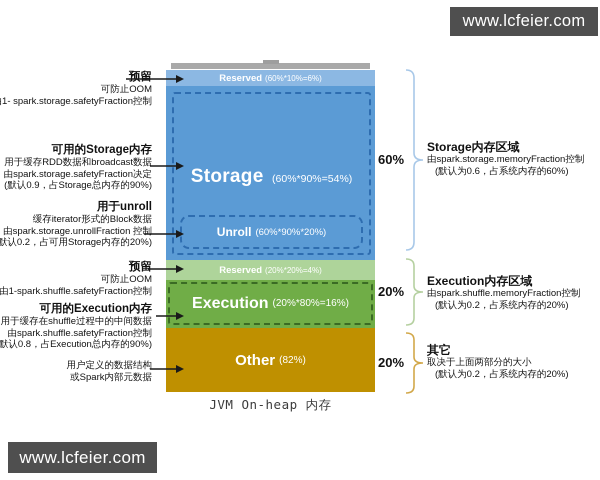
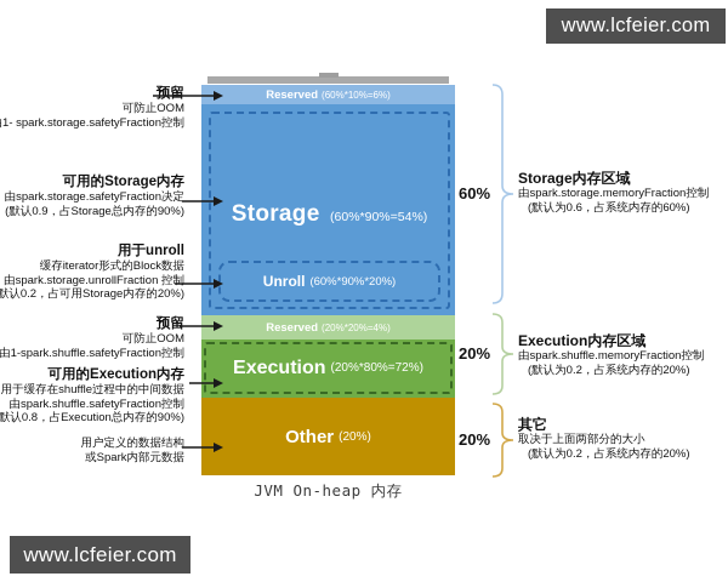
  www.lcfeier.com
  www.lcfeier.com
  Reserved
  (60%*10%=6%)
  Storage (60%*90%=54%)
  Unroll
  (60%*90%*20%)
  Reserved
  (20%*20%=4%)
  Execution
- (20%*80%=16%)
+ (20%*80%=72%)
  Other
- (82%)
+ (20%)
  JVM On-heap 内存
  预留
  可防止OOM
  1- spark.storage.safetyFraction控制
  可用的Storage内存
- 用于缓存RDD数据和broadcast数据
  由spark.storage.safetyFraction决定
  (默认0.9，占Storage总内存的90%)
  用于unroll
  缓存iterator形式的Block数据
  由spark.storage.unrollFraction 控制
  默认0.2，占可用Storage内存的20%)
  预留
  可防止OOM
  由1-spark.shuffle.safetyFraction控制
  可用的Execution内存
  用于缓存在shuffle过程中的中间数据
  由spark.shuffle.safetyFraction控制
  默认0.8，占Execution总内存的90%)
  用户定义的数据结构
  或Spark内部元数据
  60%
  20%
  20%
  Storage内存区域
  由spark.storage.memoryFraction控制
  (默认为0.6，占系统内存的60%)
  Execution内存区域
  由spark.shuffle.memoryFraction控制
  (默认为0.2，占系统内存的20%)
  其它
  取决于上面两部分的大小
  (默认为0.2，占系统内存的20%)
